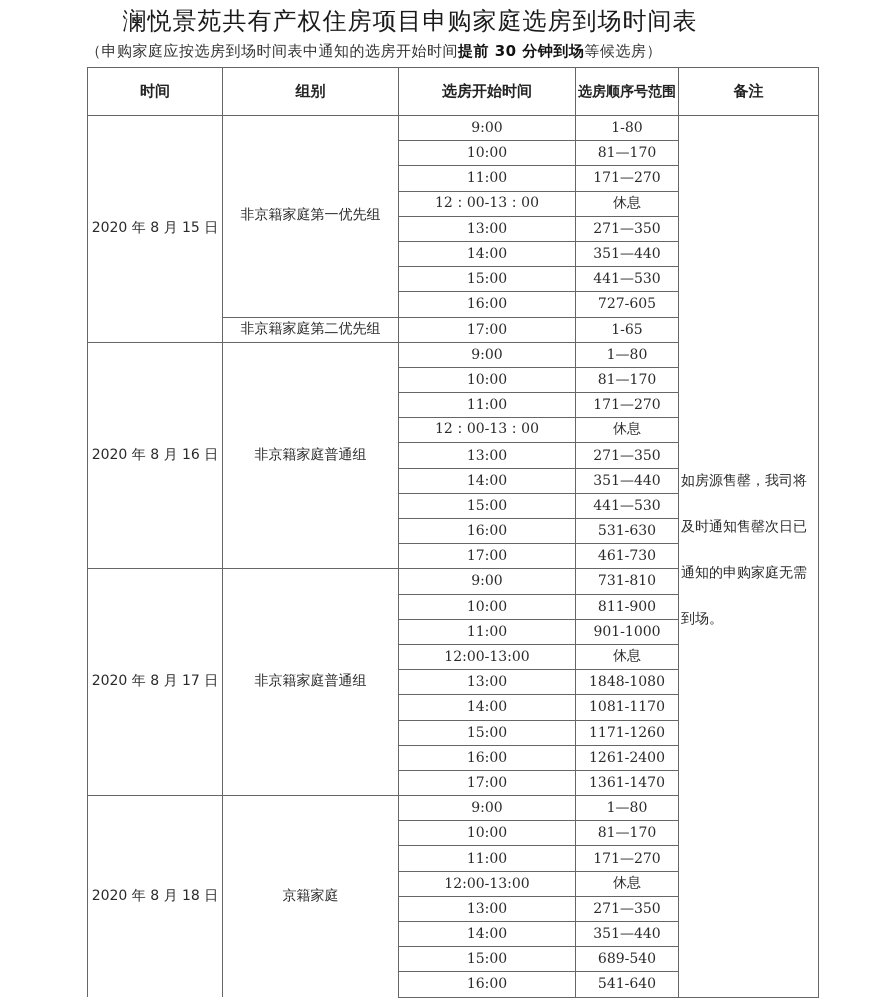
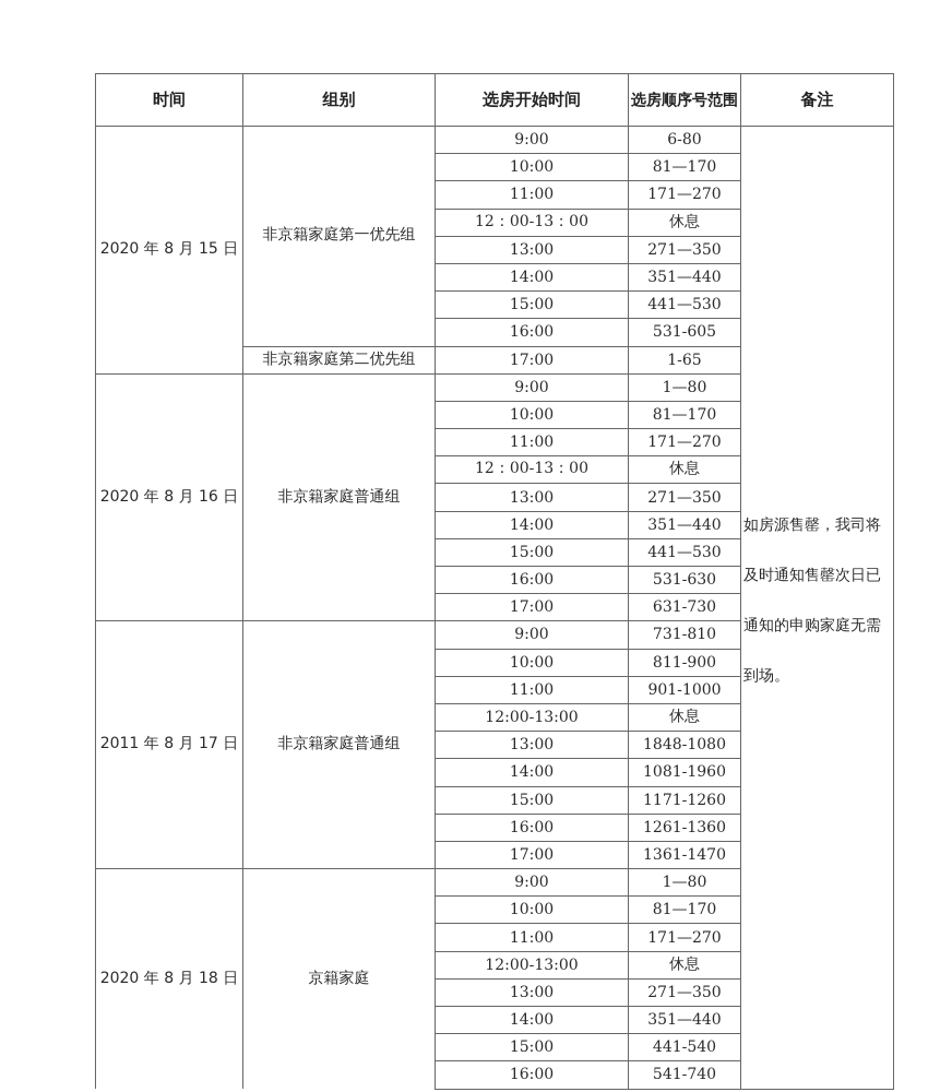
- 澜悦景苑共有产权住房项目申购家庭选房到场时间表
- （申购家庭应按选房到场时间表中通知的选房开始时间提前 30 分钟到场等候选房）
  时间	组别	选房开始时间	选房顺序号范围	备注
- 2020 年 8 月 15 日	非京籍家庭第一优先组	9:00	1-80	如房源售罄，我司将及时通知售罄次日已通知的申购家庭无需到场。
+ 2020 年 8 月 15 日	非京籍家庭第一优先组	9:00	6-80	如房源售罄，我司将及时通知售罄次日已通知的申购家庭无需到场。
  10:00	81—170
  11:00	171—270
  12：00-13：00	休息
  13:00	271—350
  14:00	351—440
  15:00	441—530
- 16:00	727-605
+ 16:00	531-605
  非京籍家庭第二优先组	17:00	1-65
  2020 年 8 月 16 日	非京籍家庭普通组	9:00	1—80
  10:00	81—170
  11:00	171—270
  12：00-13：00	休息
  13:00	271—350
  14:00	351—440
  15:00	441—530
  16:00	531-630
- 17:00	461-730
+ 17:00	631-730
- 2020 年 8 月 17 日	非京籍家庭普通组	9:00	731-810
+ 2011 年 8 月 17 日	非京籍家庭普通组	9:00	731-810
  10:00	811-900
  11:00	901-1000
  12:00-13:00	休息
  13:00	1848-1080
- 14:00	1081-1170
+ 14:00	1081-1960
  15:00	1171-1260
- 16:00	1261-2400
+ 16:00	1261-1360
  17:00	1361-1470
  2020 年 8 月 18 日	京籍家庭	9:00	1—80
  10:00	81—170
  11:00	171—270
  12:00-13:00	休息
  13:00	271—350
  14:00	351—440
- 15:00	689-540
+ 15:00	441-540
- 16:00	541-640
+ 16:00	541-740
